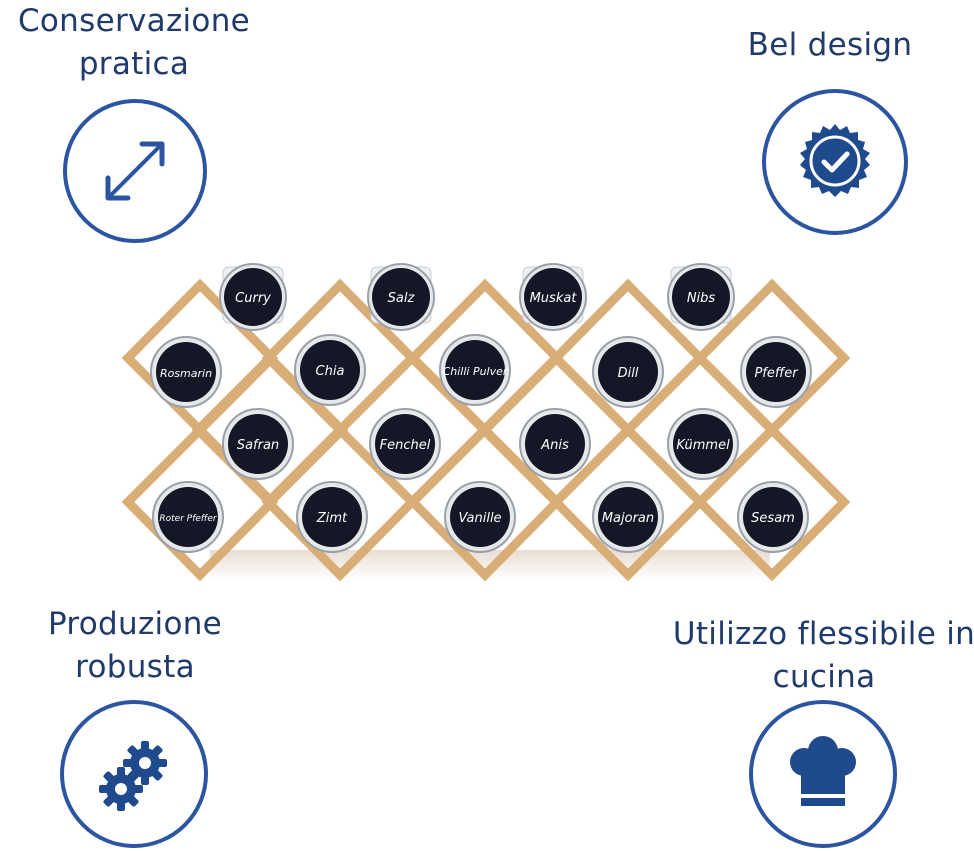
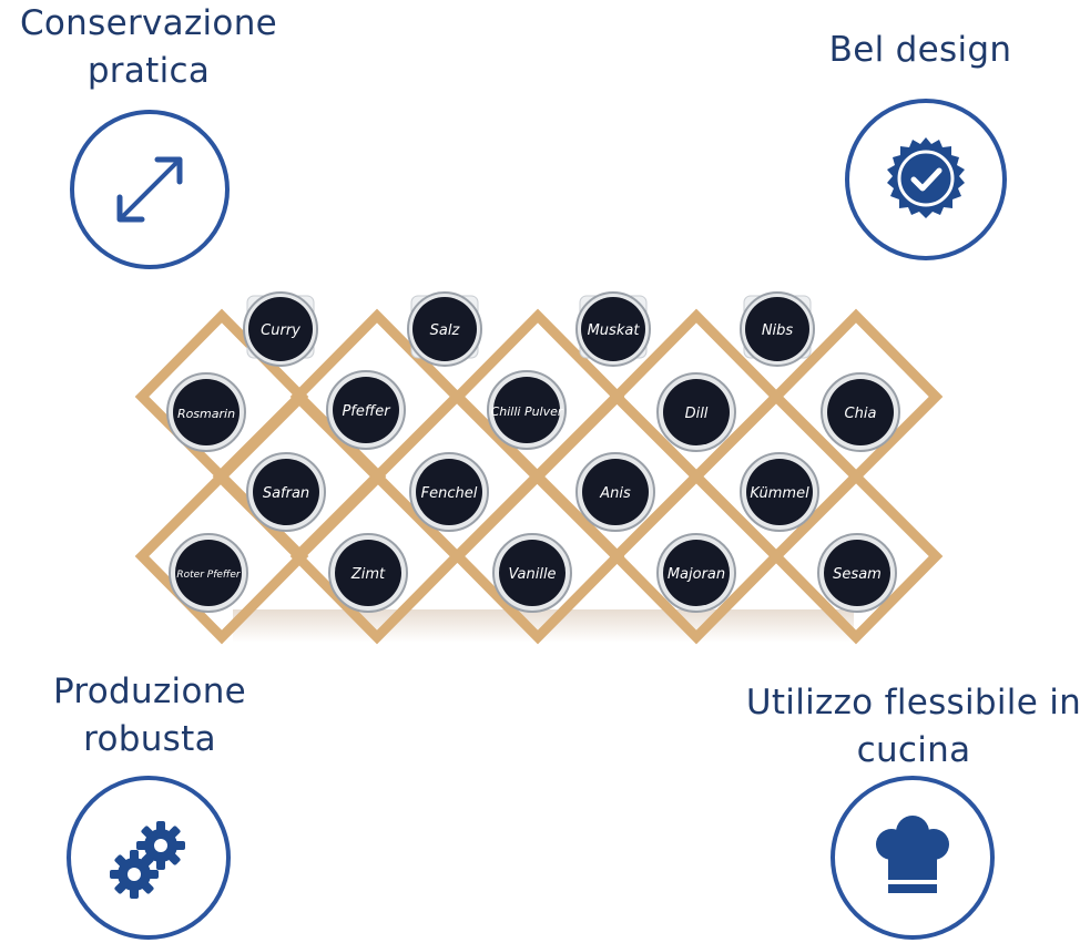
  Conservazione
  pratica
  Bel design
  Produzione
  robusta
  Utilizzo flessibile in
  cucina
  Curry
  Salz
  Muskat
  Nibs
  Rosmarin
- Chia
+ Pfeffer
  Chilli Pulver
  Dill
- Pfeffer
+ Chia
  Safran
  Fenchel
  Anis
  Kümmel
  Roter Pfeffer
  Zimt
  Vanille
  Majoran
  Sesam
